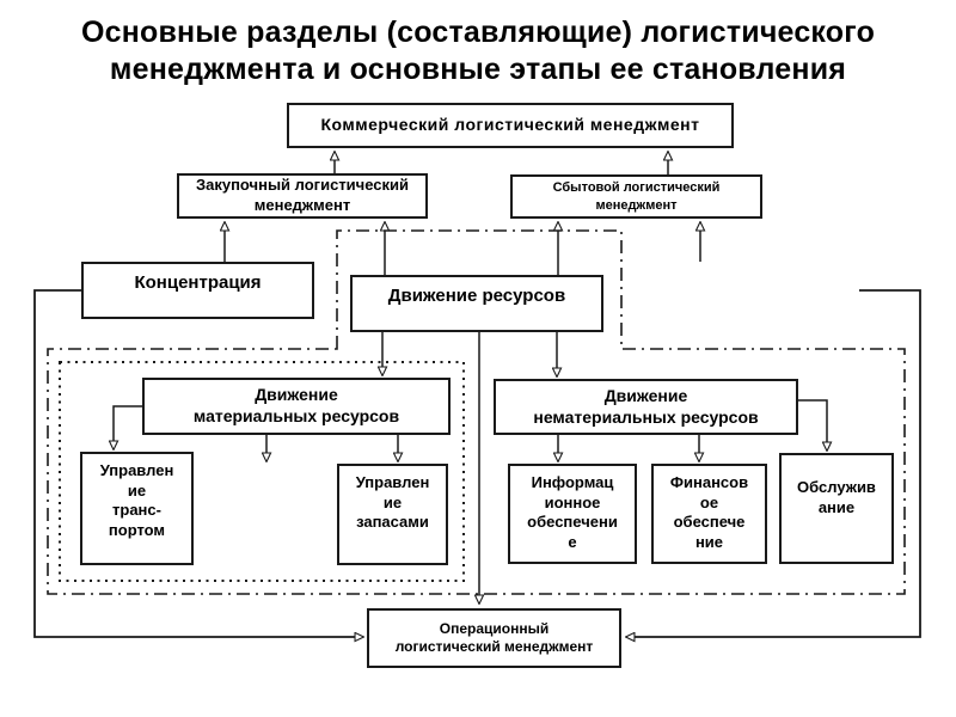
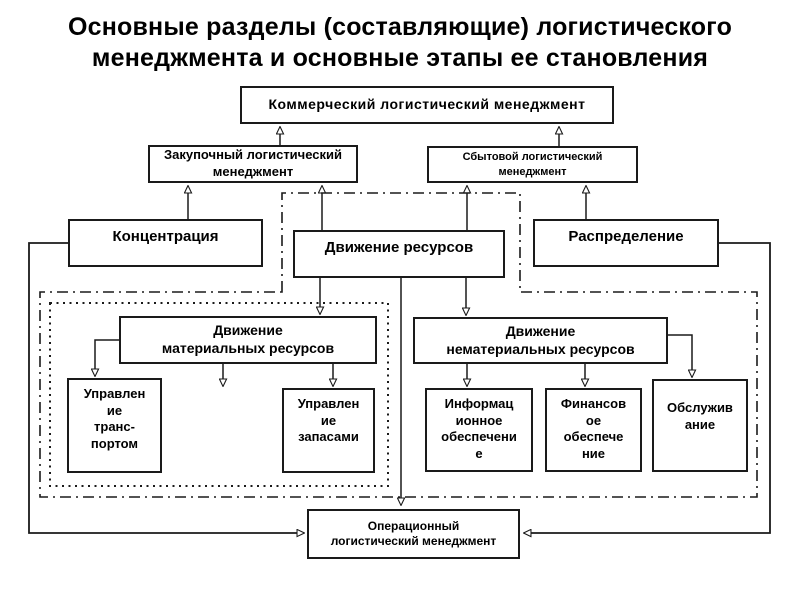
  Основные разделы (составляющие) логистического
  менеджмента и основные этапы ее становления
  Коммерческий логистический менеджмент
  Закупочный логистический
  менеджмент
  Сбытовой логистический
  менеджмент
  Концентрация
  Движение ресурсов
+ Распределение
  Движение
  материальных ресурсов
  Движение
  нематериальных ресурсов
  Управлен
  ие
  транс-
  портом
  Управлен
  ие
  запасами
  Информац
  ионное
  обеспечени
  е
  Финансов
  ое
  обеспече
  ние
  Обслужив
  ание
  Операционный
  логистический менеджмент
